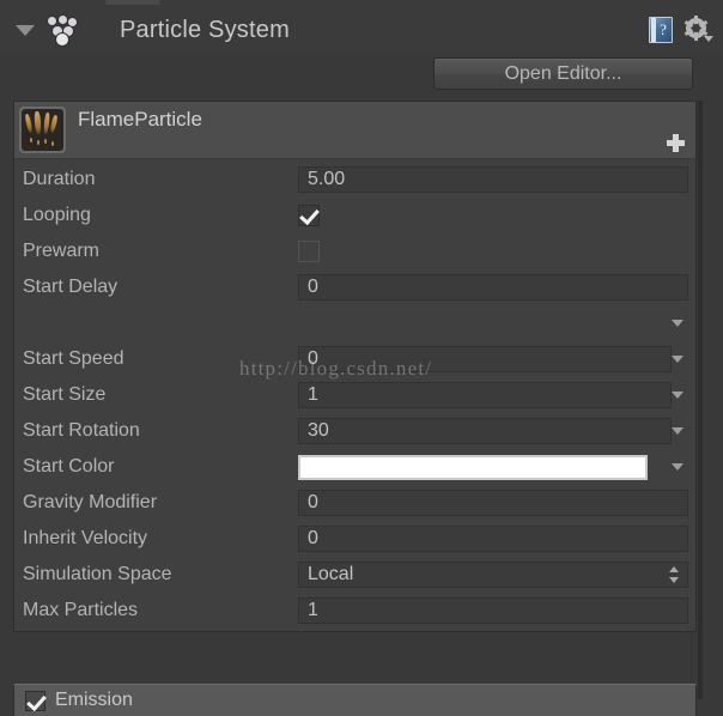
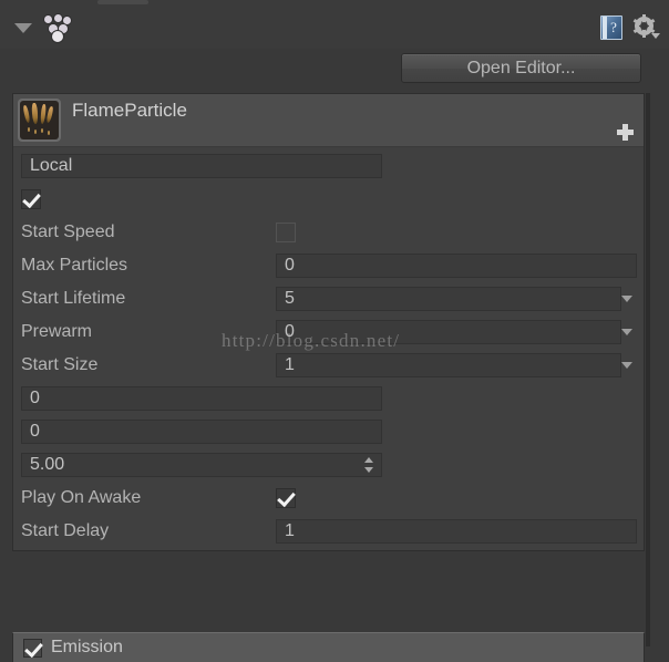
- Particle System
  ?
  Open Editor...
  FlameParticle
- Duration
- 5.00
+ Local
- Looping
- Prewarm
+ Start Speed
- Start Delay
+ Max Particles
  0
+ Start Lifetime
+ 5
- Start Speed
+ Prewarm
  0
  Start Size
  1
- Start Rotation
- 30
- Start Color
- Gravity Modifier
  0
- Inherit Velocity
  0
- Simulation Space
- Local
+ 5.00
+ Play On Awake
- Max Particles
+ Start Delay
  1
  Emission
  http://blog.csdn.net/
